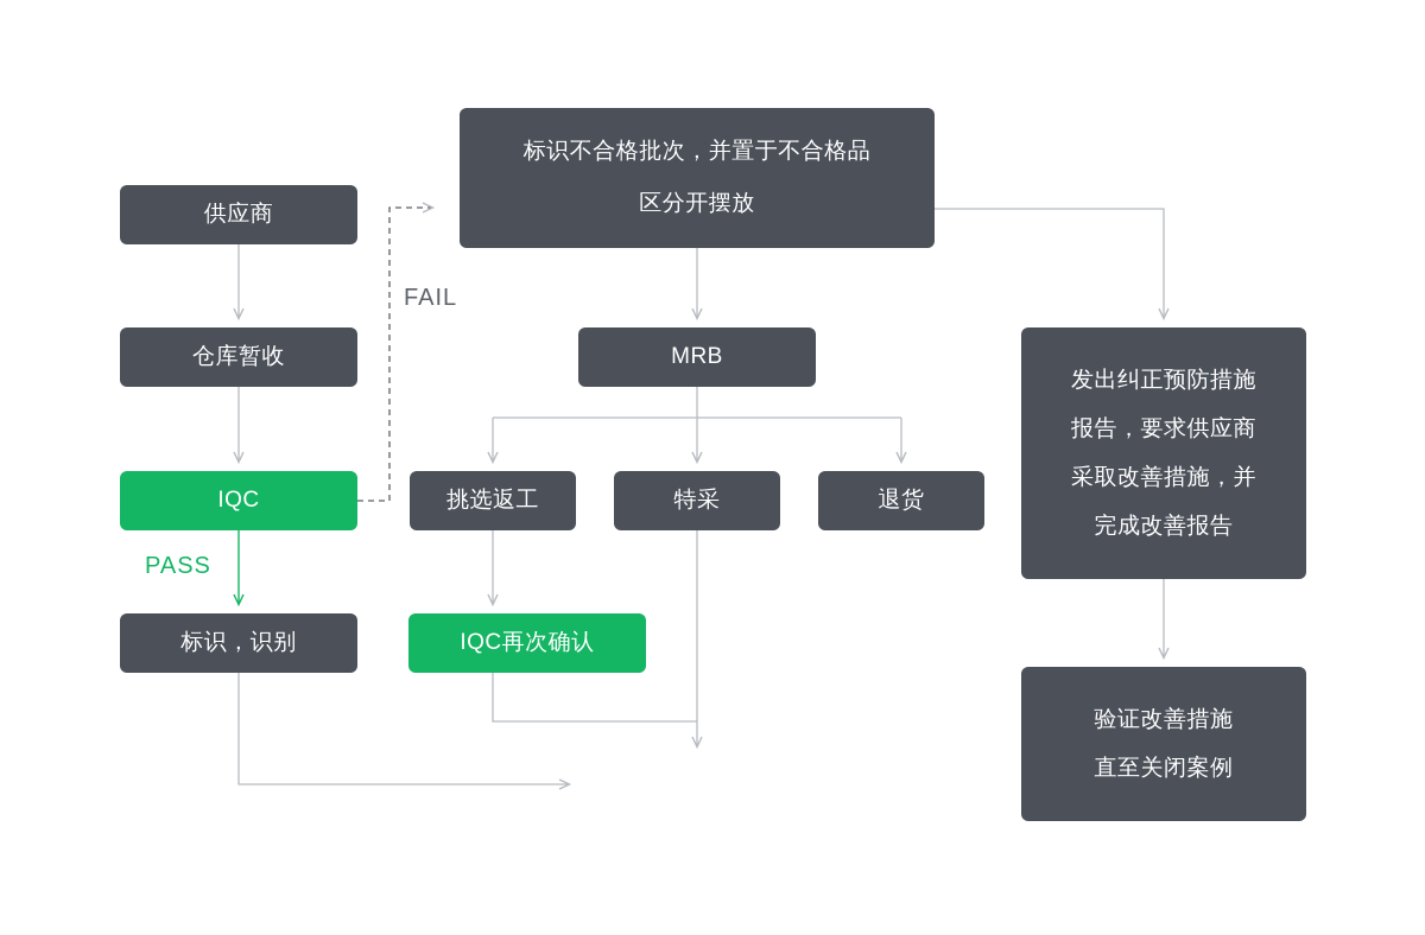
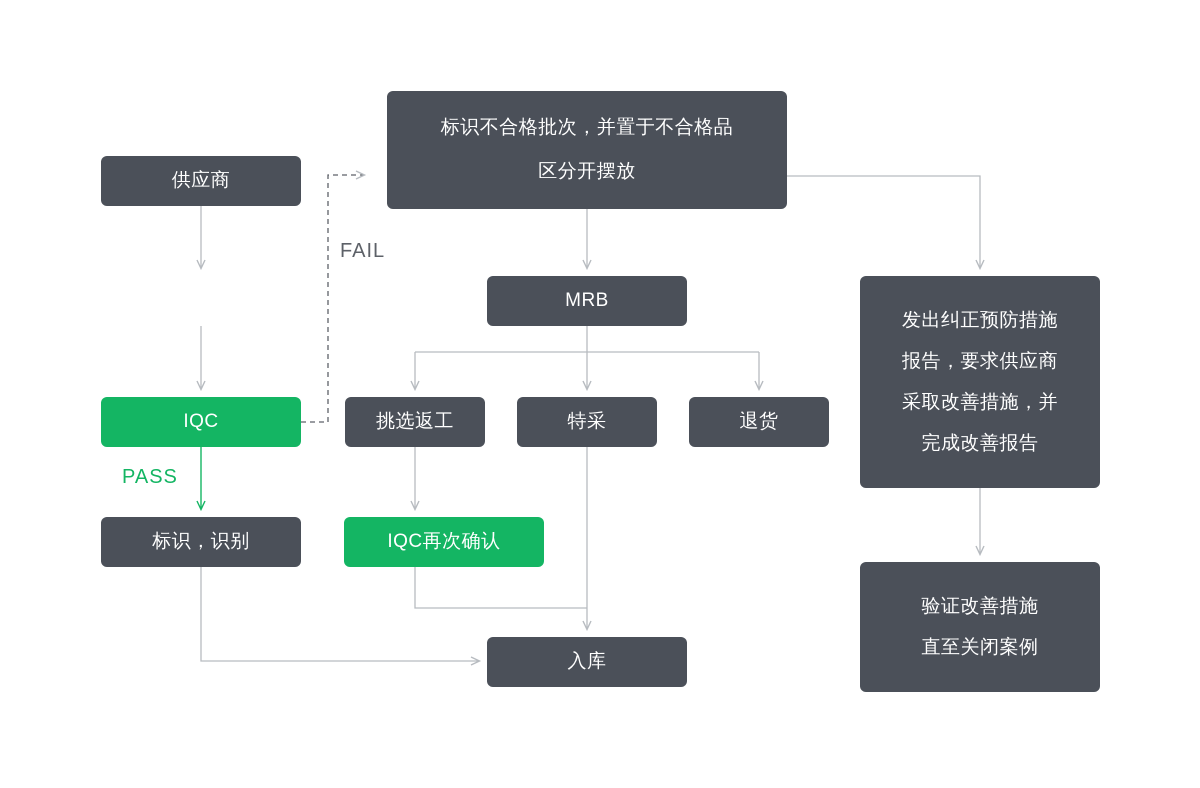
  供应商
- 仓库暂收
  IQC
  标识，识别
  标识不合格批次，并置于不合格品
  区分开摆放
  MRB
  挑选返工
  特采
  退货
  IQC再次确认
+ 入库
  发出纠正预防措施
  报告，要求供应商
  采取改善措施，并
  完成改善报告
  验证改善措施
  直至关闭案例
  FAIL
  PASS
